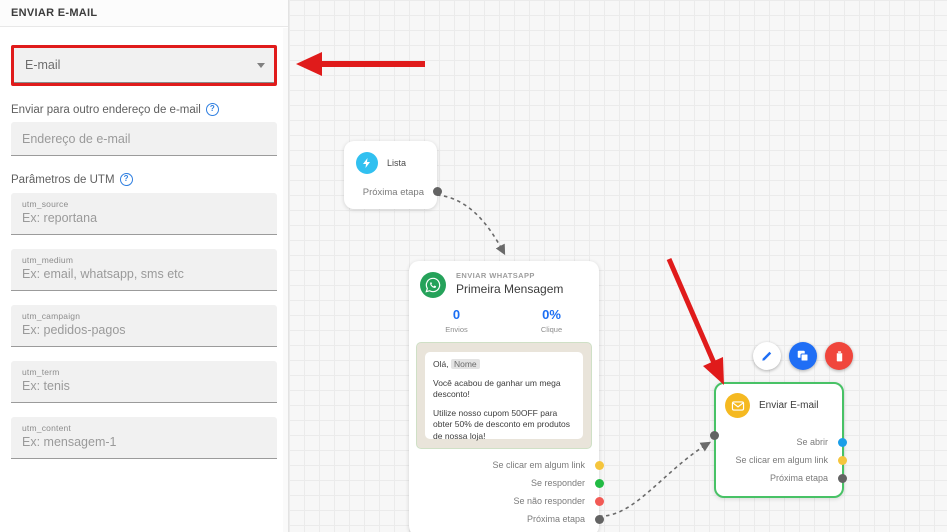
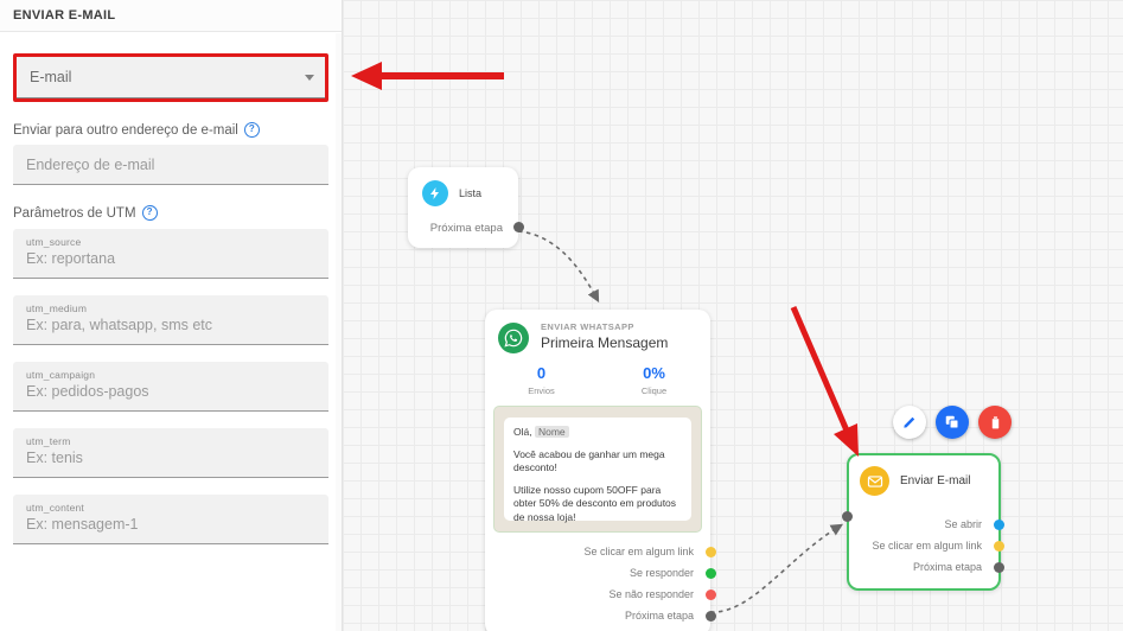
  ENVIAR E-MAIL
  E-mail
  Enviar para outro endereço de e-mail
  ?
  Endereço de e-mail
  Parâmetros de UTM
  ?
  utm_source
  Ex: reportana
  utm_medium
- Ex: email, whatsapp, sms etc
+ Ex: para, whatsapp, sms etc
  utm_campaign
  Ex: pedidos-pagos
  utm_term
  Ex: tenis
  utm_content
  Ex: mensagem-1
  Lista
  Próxima etapa
  ENVIAR WHATSAPP
  Primeira Mensagem
  0
  Envios
  0%
  Clique
  Olá, Nome
  Você acabou de ganhar um mega desconto!
  Utilize nosso cupom 50OFF para obter 50% de desconto em produtos de nossa loja!
  Se clicar em algum link
  Se responder
  Se não responder
  Próxima etapa
  Enviar E-mail
  Se abrir
  Se clicar em algum link
  Próxima etapa
